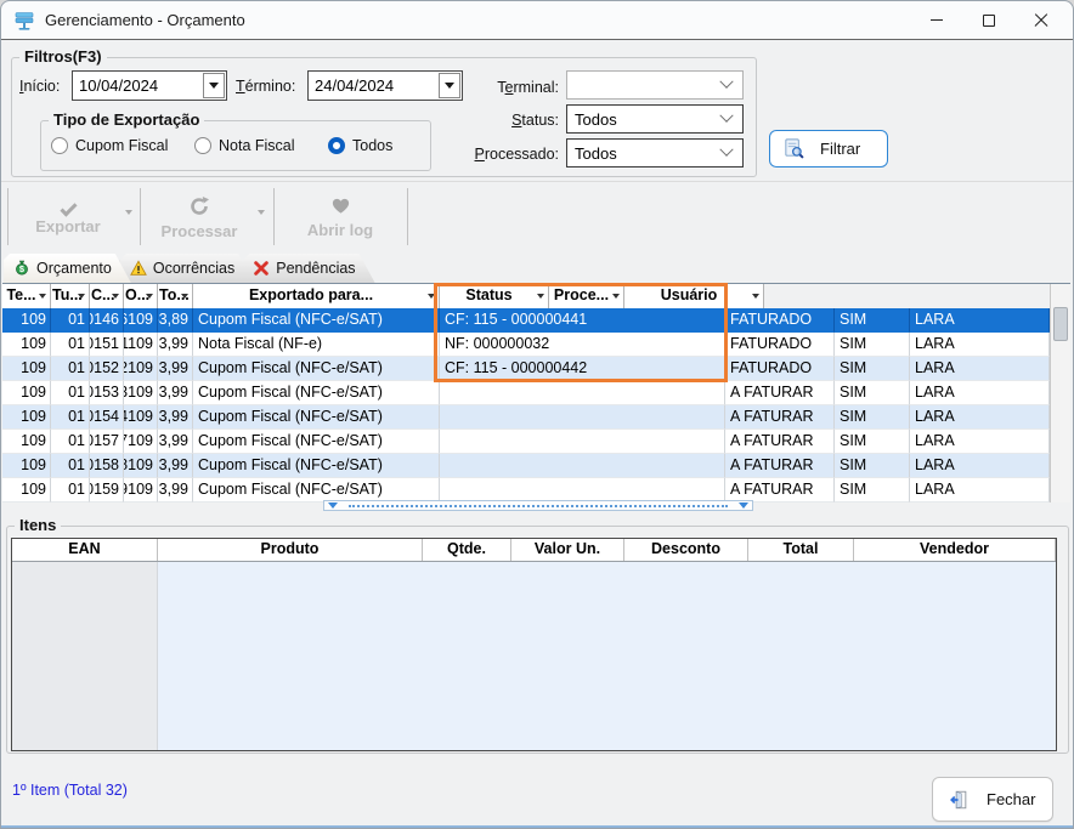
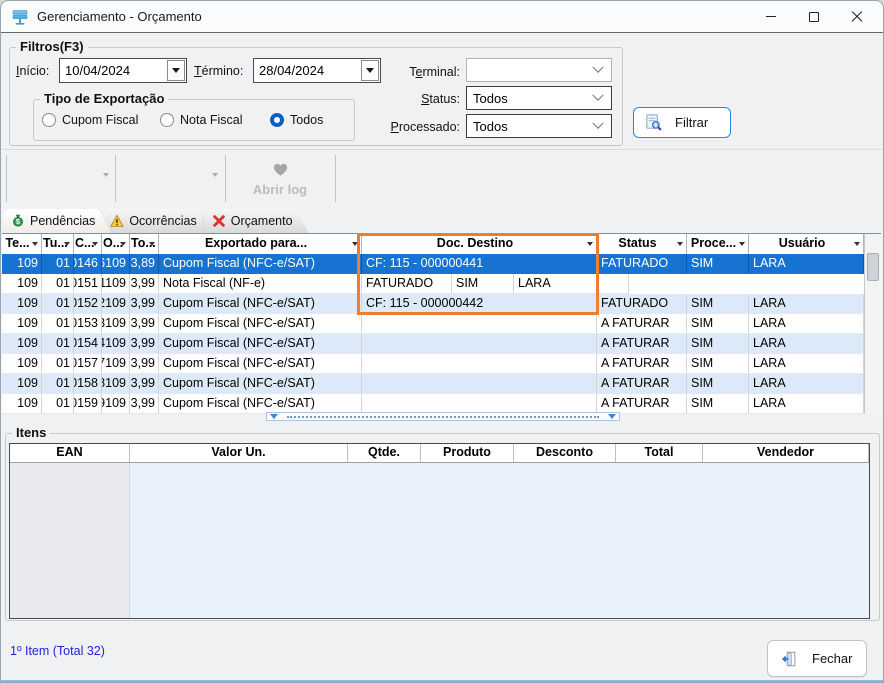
  Gerenciamento - Orçamento
  Filtros(F3)
  Início:
  10/04/2024
  Término:
- 24/04/2024
+ 28/04/2024
  Terminal:
  Status:
  Todos
  Processado:
  Todos
  Tipo de Exportação
  Cupom Fiscal
  Nota Fiscal
  Todos
  Filtrar
- Exportar
- Processar
  Abrir log
  $
- Orçamento
+ Pendências
  Ocorrências
- Pendências
+ Orçamento
  Te...
  Tu...
  C...
  O...
  To...
  Exportado para...
+ Doc. Destino
  Status
  Proce...
  Usuário
  109
  01
  0146
  6109
  Cupom Fiscal (NFC-e/SAT)
  CF: 115 - 000000441
  FATURADO
  SIM
  LARA
  109
  01
  0151
  1109
  3,99
  Nota Fiscal (NF-e)
- NF: 000000032
  FATURADO
  SIM
  LARA
  109
  01
  0152
  2109
  3,99
  Cupom Fiscal (NFC-e/SAT)
  CF: 115 - 000000442
  FATURADO
  SIM
  LARA
  109
  01
  0153
  3109
  3,99
  Cupom Fiscal (NFC-e/SAT)
  A FATURAR
  SIM
  LARA
  109
  01
  0154
  4109
  3,99
  Cupom Fiscal (NFC-e/SAT)
  A FATURAR
  SIM
  LARA
  109
  01
  0157
  7109
  3,99
  Cupom Fiscal (NFC-e/SAT)
  A FATURAR
  SIM
  LARA
  109
  01
  0158
  8109
  3,99
  Cupom Fiscal (NFC-e/SAT)
  A FATURAR
  SIM
  LARA
  109
  01
  0159
  9109
  3,99
  Cupom Fiscal (NFC-e/SAT)
  A FATURAR
  SIM
  LARA
  Itens
  EAN
- Produto
+ Valor Un.
  Qtde.
- Valor Un.
+ Produto
  Desconto
  Total
  Vendedor
  1º Item (Total 32)
  Fechar
